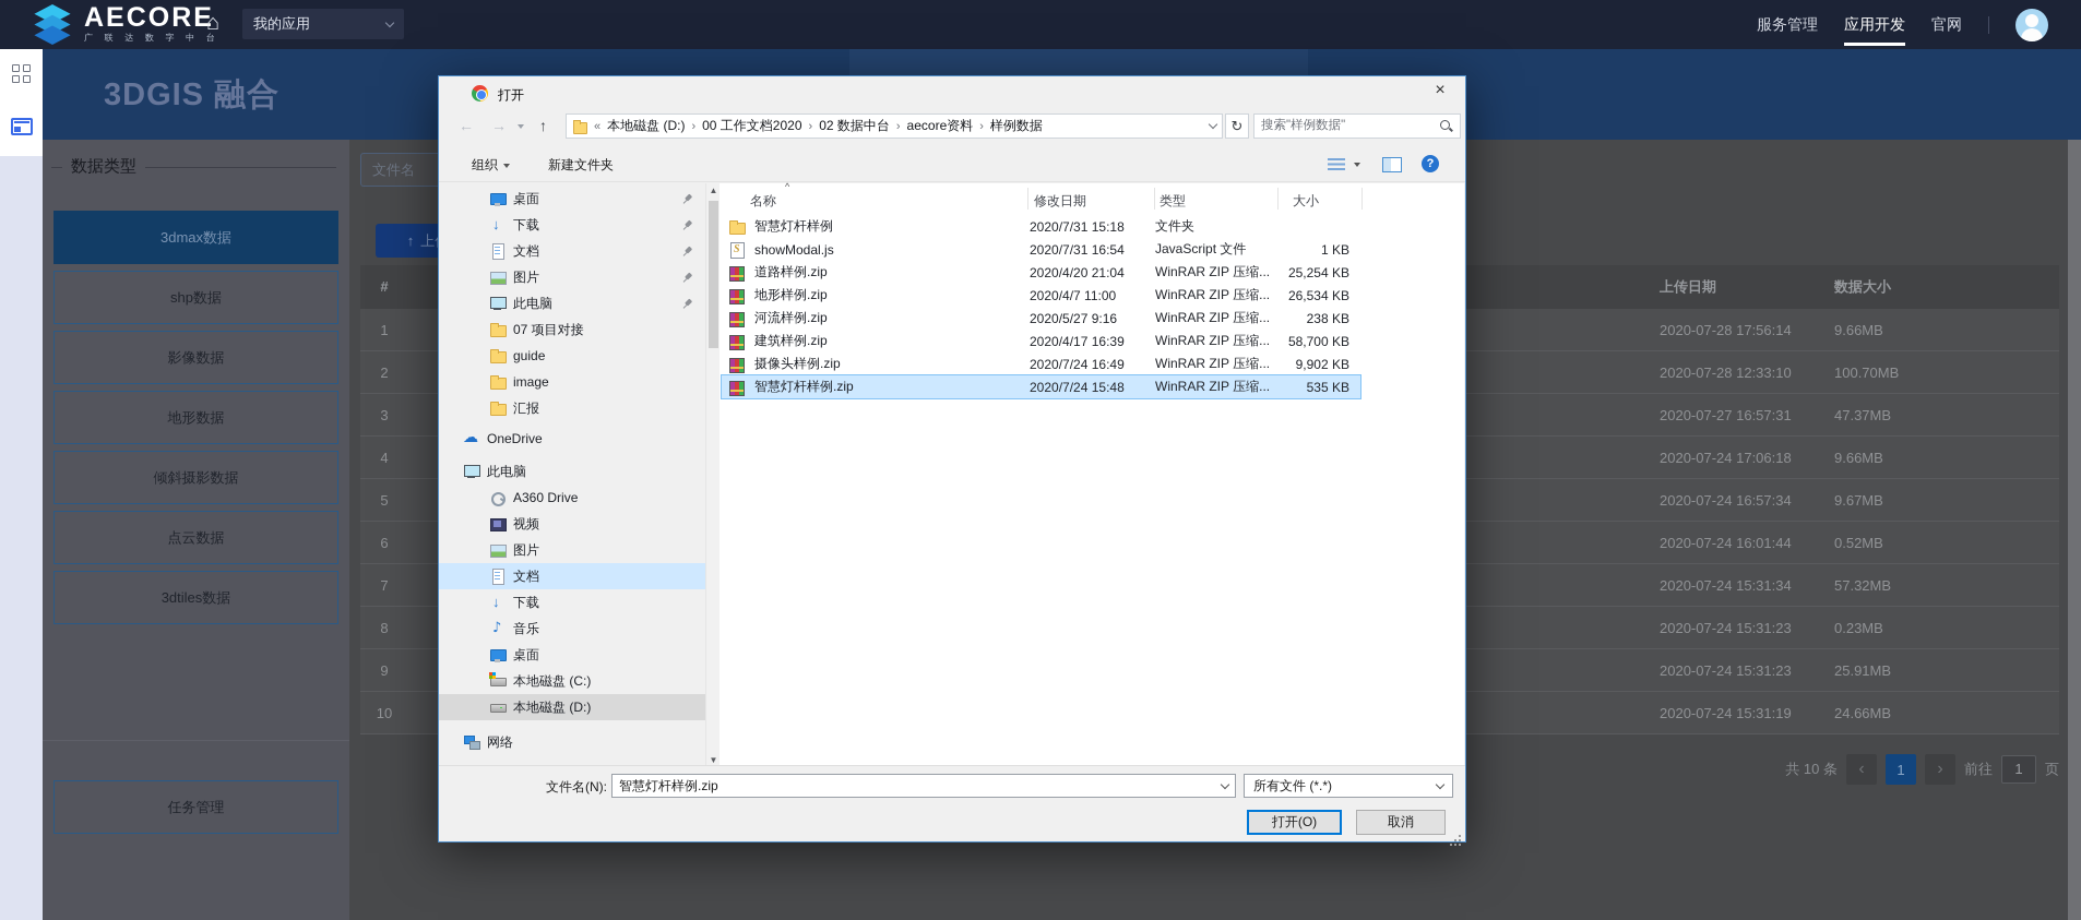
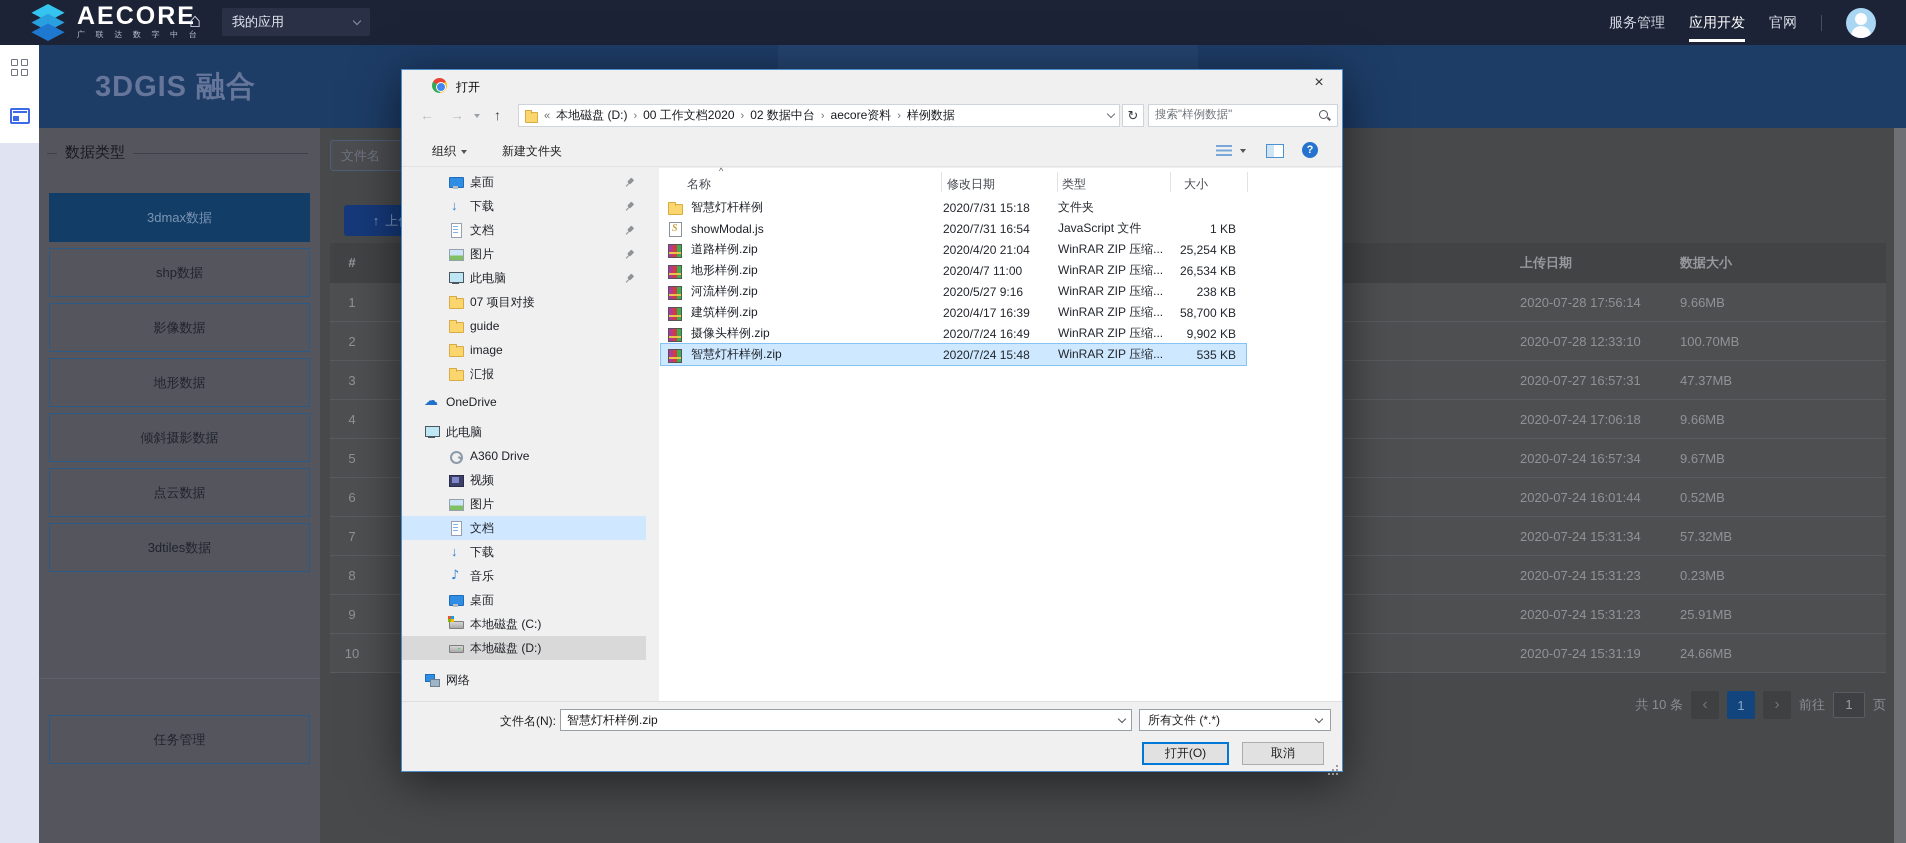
  AECORE
  广 联 达 数 字 中 台
  ⌂
  我的应用
  服务管理
  应用开发
  官网
  3DGIS 融合
  数据类型
  3dmax数据
  shp数据
  影像数据
  地形数据
  倾斜摄影数据
  点云数据
  3dtiles数据
  任务管理
  文件名
  ↑
  #
  上传日期
  数据大小
  1
  2020-07-28 17:56:14
  9.66MB
  2
  2020-07-28 12:33:10
  100.70MB
  3
  2020-07-27 16:57:31
  47.37MB
  4
  2020-07-24 17:06:18
  9.66MB
  5
  2020-07-24 16:57:34
  9.67MB
  6
  2020-07-24 16:01:44
  0.52MB
  7
  2020-07-24 15:31:34
  57.32MB
  8
  2020-07-24 15:31:23
  0.23MB
  9
  2020-07-24 15:31:23
  25.91MB
  10
  2020-07-24 15:31:19
  24.66MB
  共 10 条
  ‹
  1
  ›
  前往
  1
  页
  打开
  ×
  ←
  →
  ↑
  «
  本地磁盘 (D:)
  ›
  00 工作文档2020
  ›
  02 数据中台
  ›
  aecore资料
  ›
  样例数据
  ↻
  搜索"样例数据"
  组织
  新建文件夹
  ?
  桌面
  下载
  文档
  图片
  此电脑
  07 项目对接
  guide
  image
  汇报
  OneDrive
  此电脑
  A360 Drive
  视频
  图片
  文档
  下载
  音乐
  桌面
  本地磁盘 (C:)
  本地磁盘 (D:)
  网络
- ▲
- ▼
  ^
  名称
  修改日期
  类型
  大小
  智慧灯杆样例
  2020/7/31 15:18
  文件夹
  showModal.js
  2020/7/31 16:54
  JavaScript 文件
  1 KB
  道路样例.zip
  2020/4/20 21:04
  WinRAR ZIP 压缩...
  25,254 KB
  地形样例.zip
  2020/4/7 11:00
  WinRAR ZIP 压缩...
  26,534 KB
  河流样例.zip
  2020/5/27 9:16
  WinRAR ZIP 压缩...
  238 KB
  建筑样例.zip
  2020/4/17 16:39
  WinRAR ZIP 压缩...
  58,700 KB
  摄像头样例.zip
  2020/7/24 16:49
  WinRAR ZIP 压缩...
  9,902 KB
  智慧灯杆样例.zip
  2020/7/24 15:48
  WinRAR ZIP 压缩...
  535 KB
  文件名(N):
  智慧灯杆样例.zip
  所有文件 (*.*)
  打开(O)
  取消
